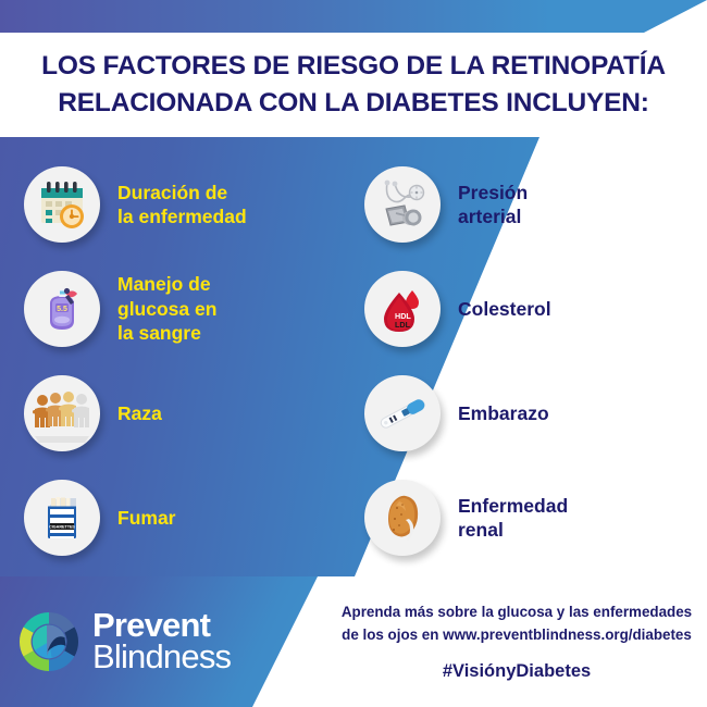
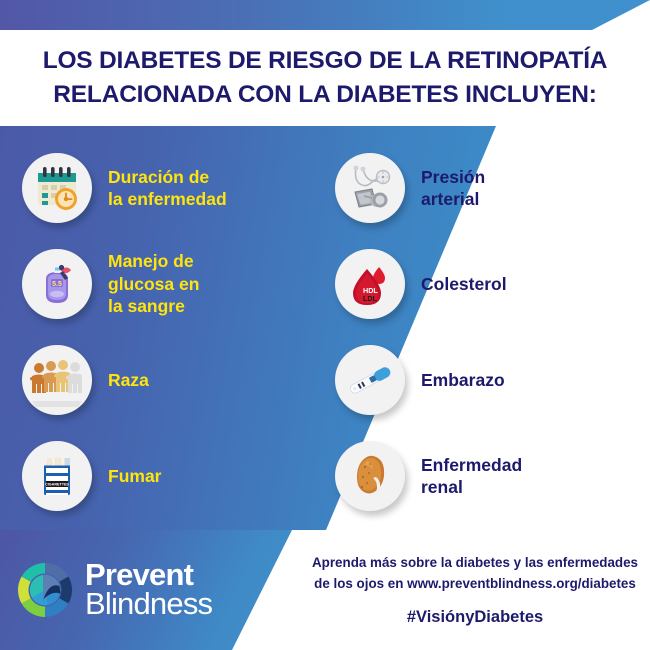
- LOS FACTORES DE RIESGO DE LA RETINOPATÍA
+ LOS DIABETES DE RIESGO DE LA RETINOPATÍA
  RELACIONADA CON LA DIABETES INCLUYEN:
  Duración de
  la enfermedad
  Manejo de
  glucosa en
  la sangre
  Raza
  Fumar
  Presión
  arterial
  HDL
  LDL
  Colesterol
  Embarazo
  Enfermedad
  renal
  Prevent
  Blindness
- Aprenda más sobre la glucosa y las enfermedades
+ Aprenda más sobre la diabetes y las enfermedades
  de los ojos en www.preventblindness.org/diabetes
  #VisiónyDiabetes
